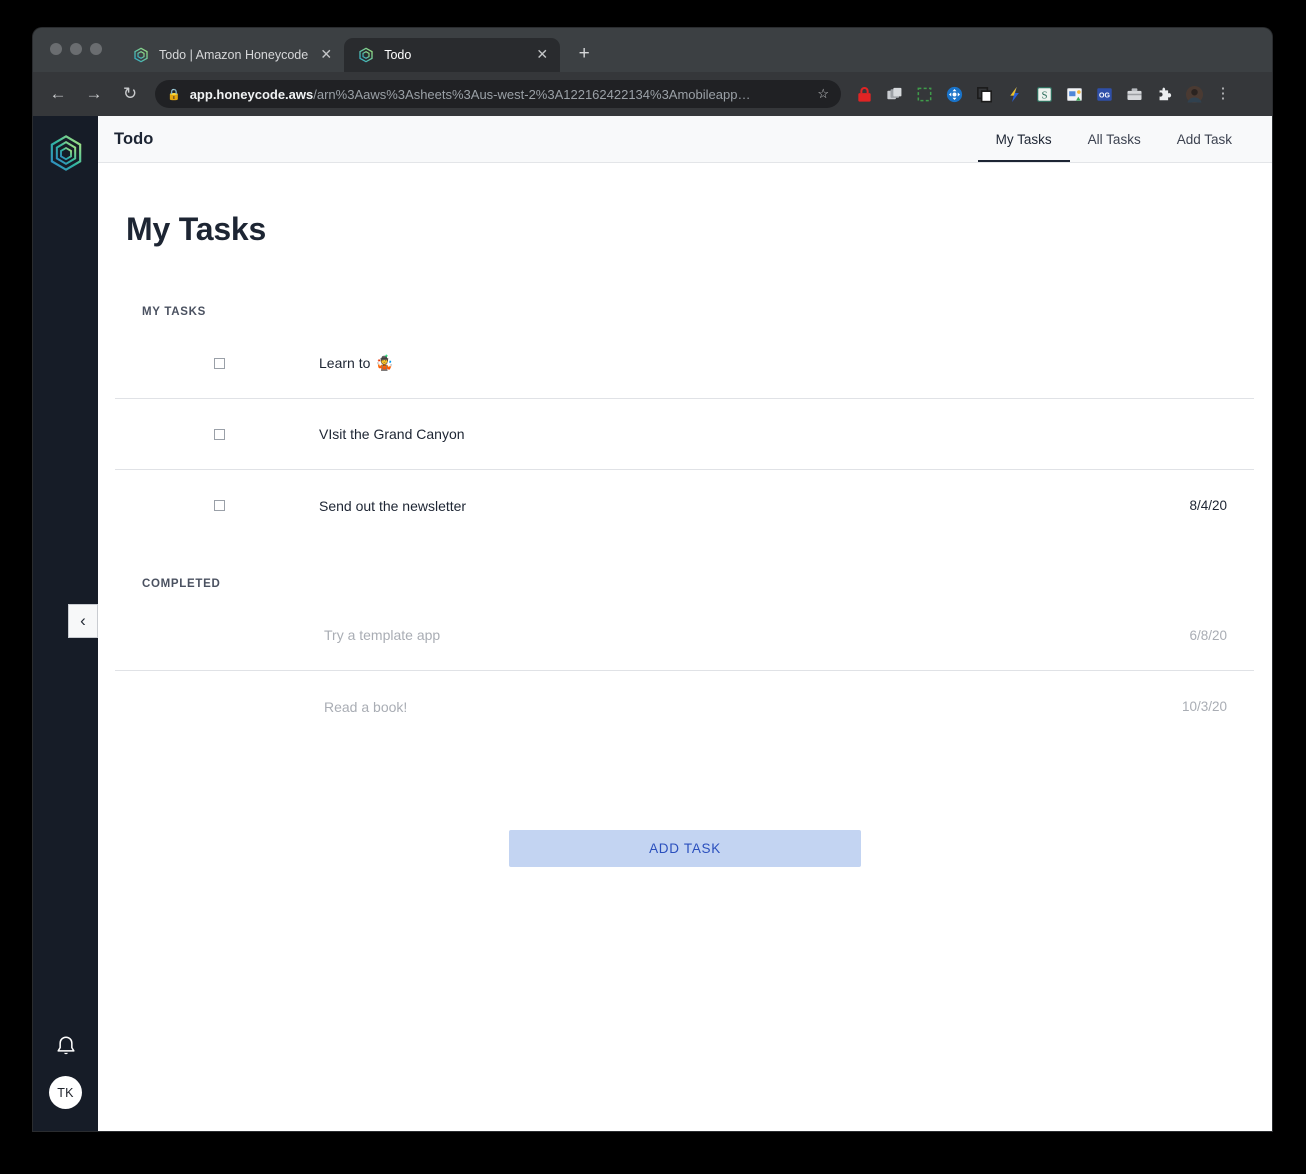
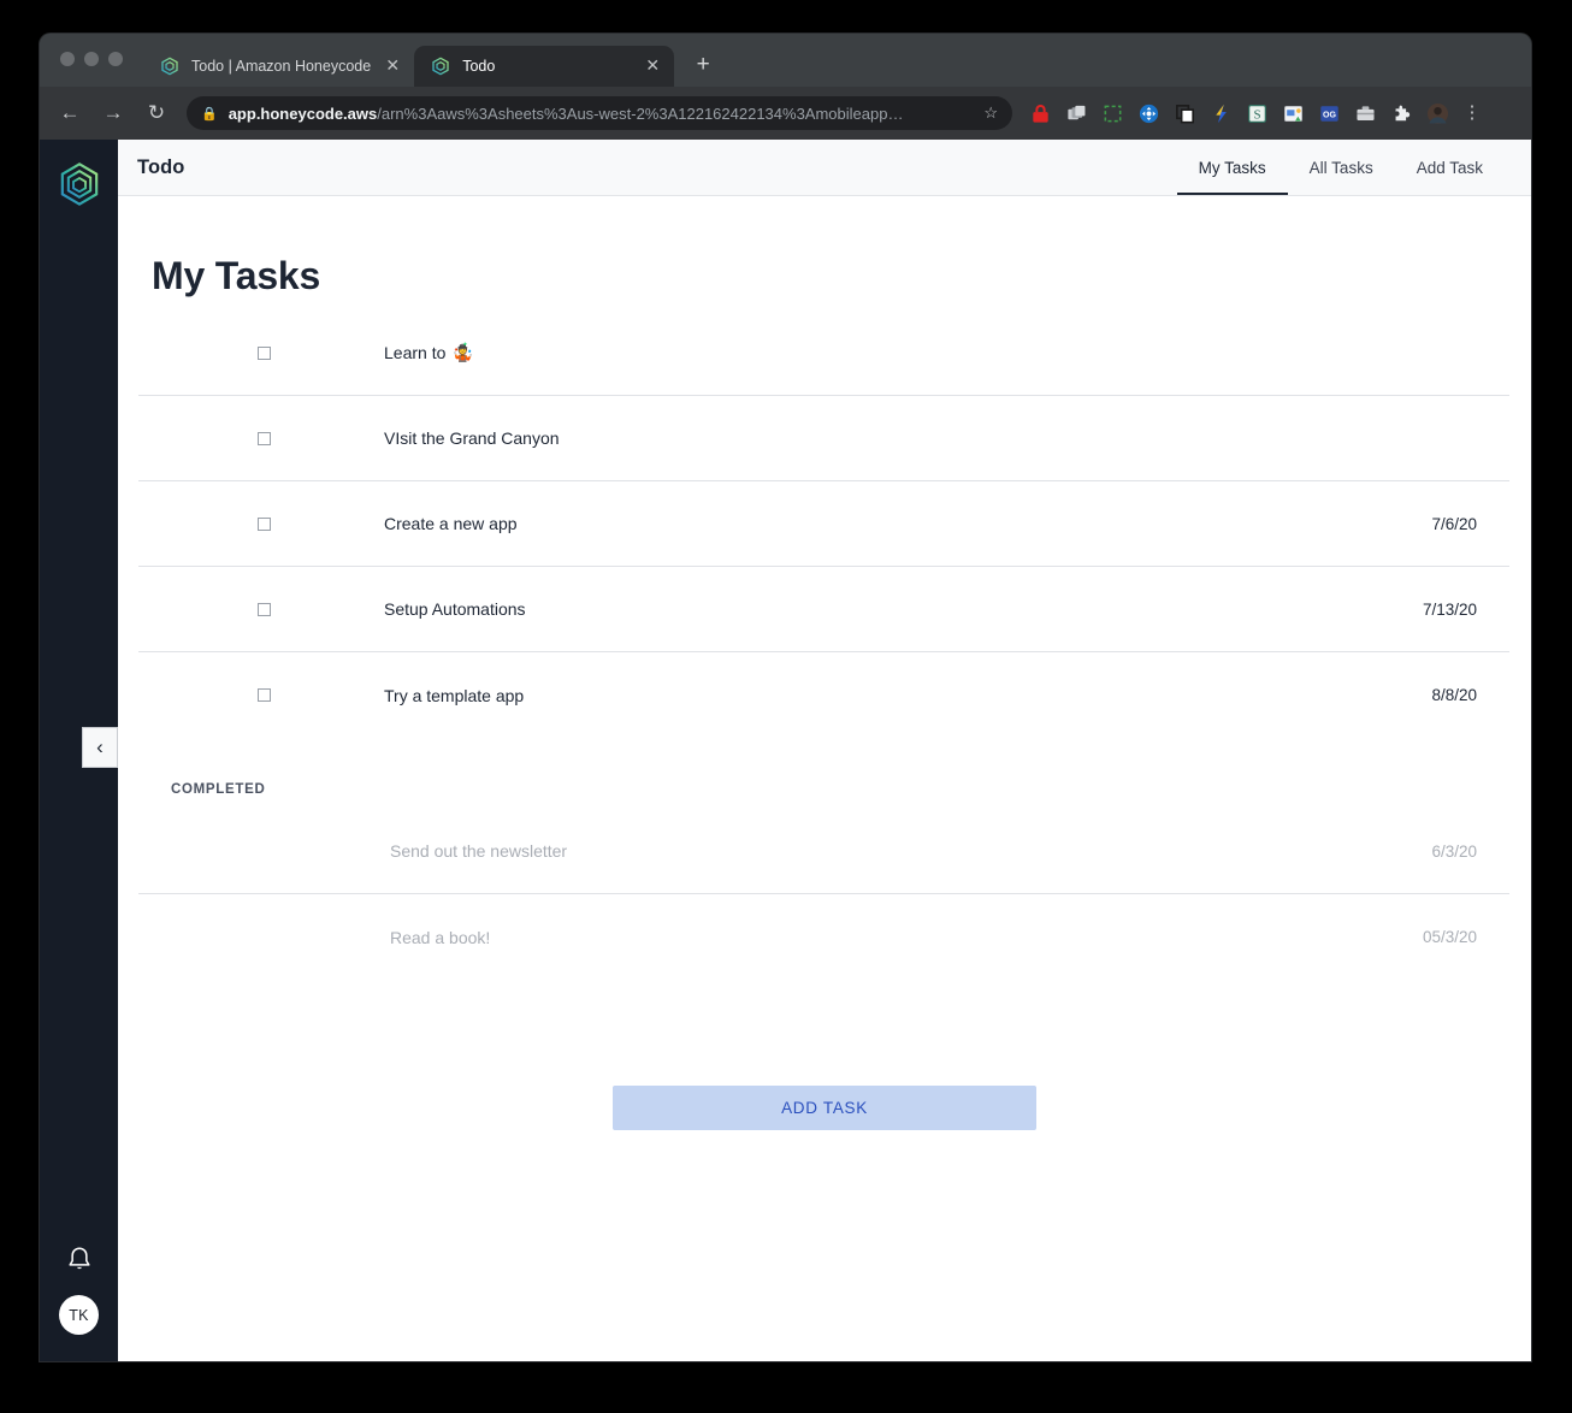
  Todo | Amazon Honeycode
  ✕
  Todo
  ✕
  +
  ←
  →
  ↻
  🔒
  app.honeycode.aws/arn%3Aaws%3Asheets%3Aus-west-2%3A122162422134%3Amobileapp…
  ☆
  S
  ⋮
  TK
  ‹
  Todo
  My Tasks
  All Tasks
  Add Task
  My Tasks
- MY TASKS
  Learn to
  🤹
  VIsit the Grand Canyon
+ Create a new app
+ 7/6/20
+ Setup Automations
+ 7/13/20
- Send out the newsletter
+ Try a template app
- 8/4/20
+ 8/8/20
  COMPLETED
- Try a template app
+ Send out the newsletter
- 6/8/20
+ 6/3/20
  Read a book!
- 10/3/20
+ 05/3/20
  ADD TASK
